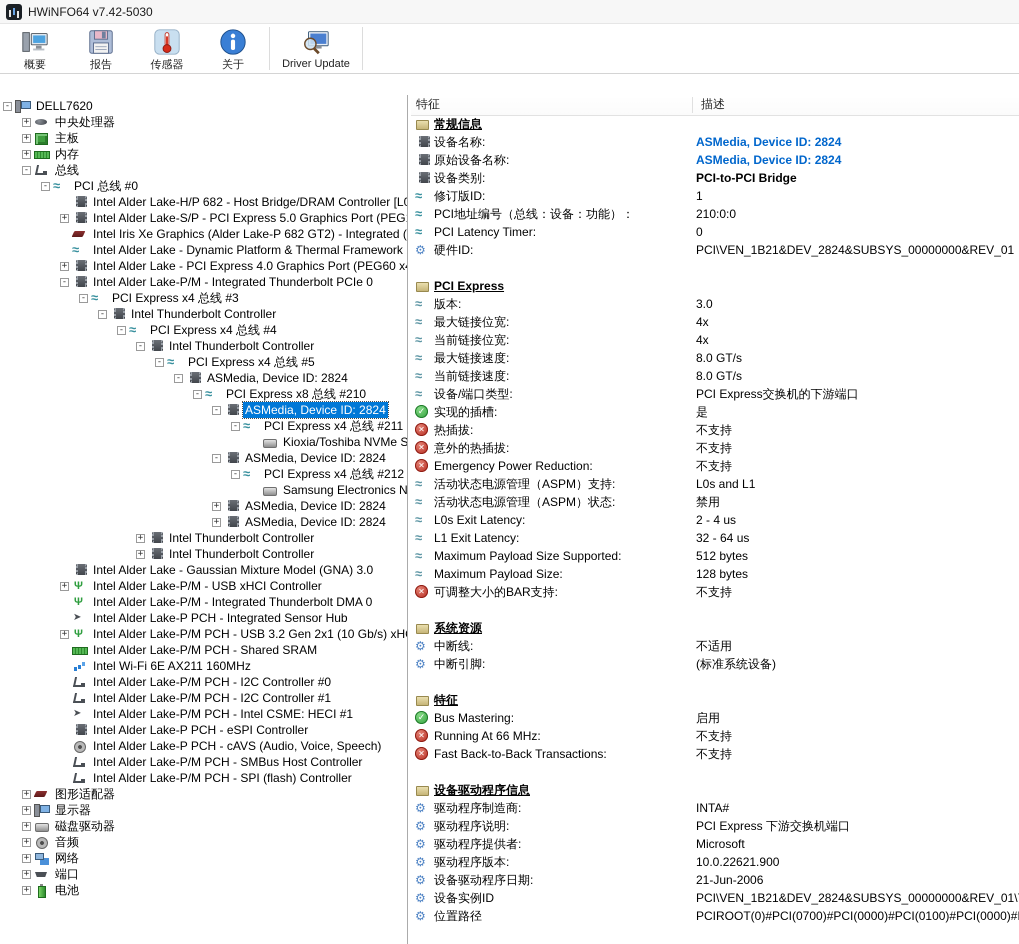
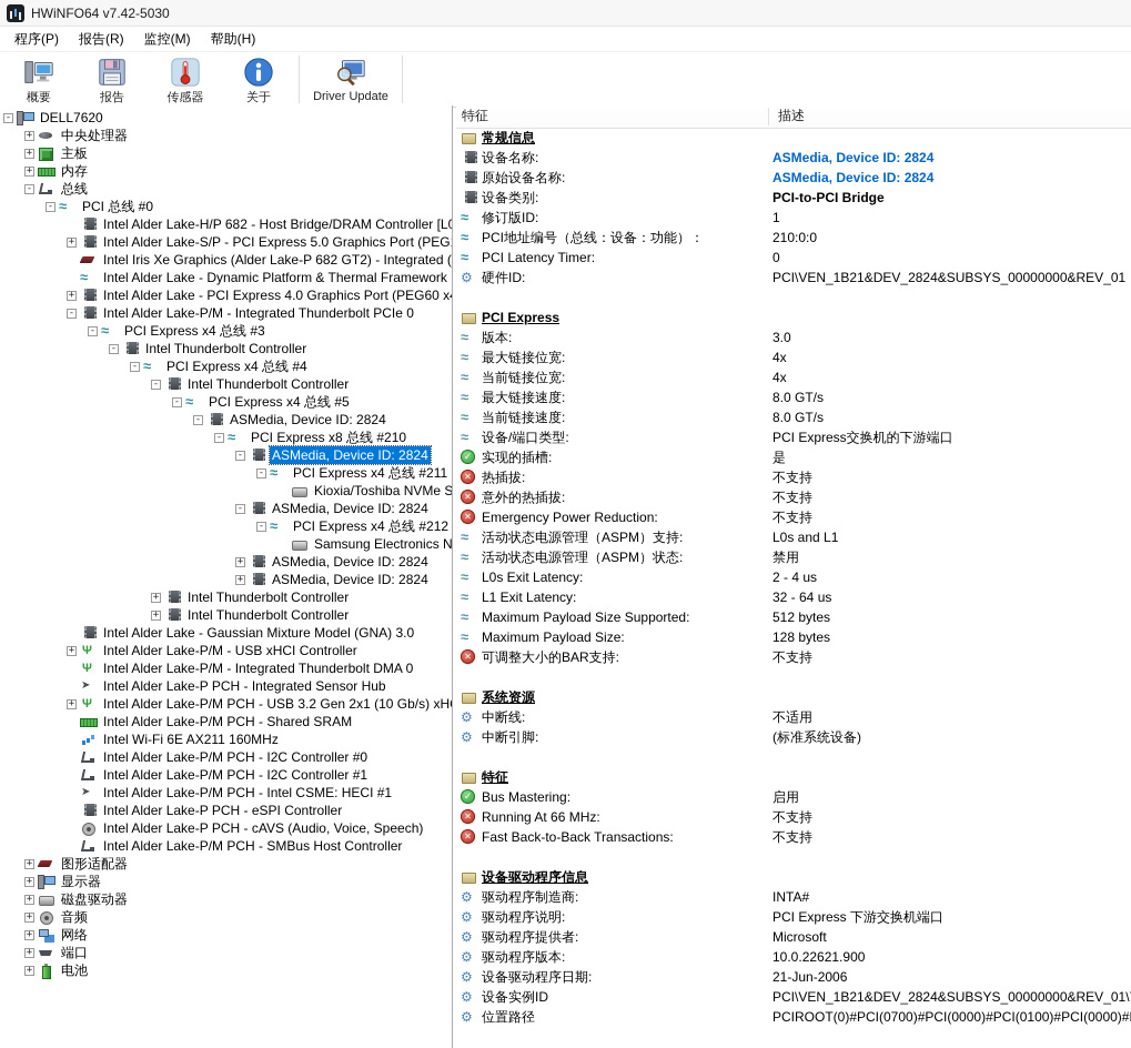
  HWiNFO64 v7.42-5030
+ 程序(P)
+ 报告(R)
+ 监控(M)
+ 帮助(H)
  概要
  报告
  传感器
  关于
  Driver Update
  DELL7620
  中央处理器
  主板
  内存
  总线
  PCI 总线 #0
  Intel Alder Lake-H/P 682 - Host Bridge/DRAM Controller [L0
  Intel Alder Lake-S/P - PCI Express 5.0 Graphics Port (PEG
  Intel Iris Xe Graphics (Alder Lake-P 682 GT2) - Integrated (
  Intel Alder Lake - Dynamic Platform & Thermal Framework
  Intel Alder Lake - PCI Express 4.0 Graphics Port (PEG60 x
  Intel Alder Lake-P/M - Integrated Thunderbolt PCIe 0
  PCI Express x4 总线 #3
  Intel Thunderbolt Controller
  PCI Express x4 总线 #4
  Intel Thunderbolt Controller
  PCI Express x4 总线 #5
  ASMedia, Device ID: 2824
  PCI Express x8 总线 #210
  ASMedia, Device ID: 2824
  PCI Express x4 总线 #211
  Kioxia/Toshiba NVMe S
  ASMedia, Device ID: 2824
  PCI Express x4 总线 #212
  Samsung Electronics N
  ASMedia, Device ID: 2824
  ASMedia, Device ID: 2824
  Intel Thunderbolt Controller
  Intel Thunderbolt Controller
  Intel Alder Lake - Gaussian Mixture Model (GNA) 3.0
  Intel Alder Lake-P/M - USB xHCI Controller
  Intel Alder Lake-P/M - Integrated Thunderbolt DMA 0
  Intel Alder Lake-P PCH - Integrated Sensor Hub
  Intel Alder Lake-P/M PCH - USB 3.2 Gen 2x1 (10 Gb/s) xH
  Intel Alder Lake-P/M PCH - Shared SRAM
  Intel Wi-Fi 6E AX211 160MHz
  Intel Alder Lake-P/M PCH - I2C Controller #0
  Intel Alder Lake-P/M PCH - I2C Controller #1
  Intel Alder Lake-P/M PCH - Intel CSME: HECI #1
  Intel Alder Lake-P PCH - eSPI Controller
  Intel Alder Lake-P PCH - cAVS (Audio, Voice, Speech)
  Intel Alder Lake-P/M PCH - SMBus Host Controller
- Intel Alder Lake-P/M PCH - SPI (flash) Controller
  图形适配器
  显示器
  磁盘驱动器
  音频
  网络
  端口
  电池
  特征
  描述
  常规信息
  设备名称:
  ASMedia, Device ID: 2824
  原始设备名称:
  ASMedia, Device ID: 2824
  设备类别:
  PCI-to-PCI Bridge
  修订版ID:
  1
  PCI地址编号（总线：设备：功能）：
  210:0:0
  PCI Latency Timer:
  0
  硬件ID:
  PCI\VEN_1B21&DEV_2824&SUBSYS_00000000&REV_01
  PCI Express
  版本:
  3.0
  最大链接位宽:
  4x
  当前链接位宽:
  4x
  最大链接速度:
  8.0 GT/s
  当前链接速度:
  8.0 GT/s
  设备/端口类型:
  PCI Express交换机的下游端口
  实现的插槽:
  是
  热插拔:
  不支持
  意外的热插拔:
  不支持
  Emergency Power Reduction:
  不支持
  活动状态电源管理（ASPM）支持:
  L0s and L1
  活动状态电源管理（ASPM）状态:
  禁用
  L0s Exit Latency:
  2 - 4 us
  L1 Exit Latency:
  32 - 64 us
  Maximum Payload Size Supported:
  512 bytes
  Maximum Payload Size:
  128 bytes
  可调整大小的BAR支持:
  不支持
  系统资源
  中断线:
  不适用
  中断引脚:
  (标准系统设备)
  特征
  Bus Mastering:
  启用
  Running At 66 MHz:
  不支持
  Fast Back-to-Back Transactions:
  不支持
  设备驱动程序信息
  驱动程序制造商:
  INTA#
  驱动程序说明:
  PCI Express 下游交换机端口
  驱动程序提供者:
  Microsoft
  驱动程序版本:
  10.0.22621.900
  设备驱动程序日期:
  21-Jun-2006
  设备实例ID
  PCI\VEN_1B21&DEV_2824&SUBSYS_00000000&REV_01\
  位置路径
  PCIROOT(0)#PCI(0700)#PCI(0000)#PCI(0100)#PCI(0000)#
